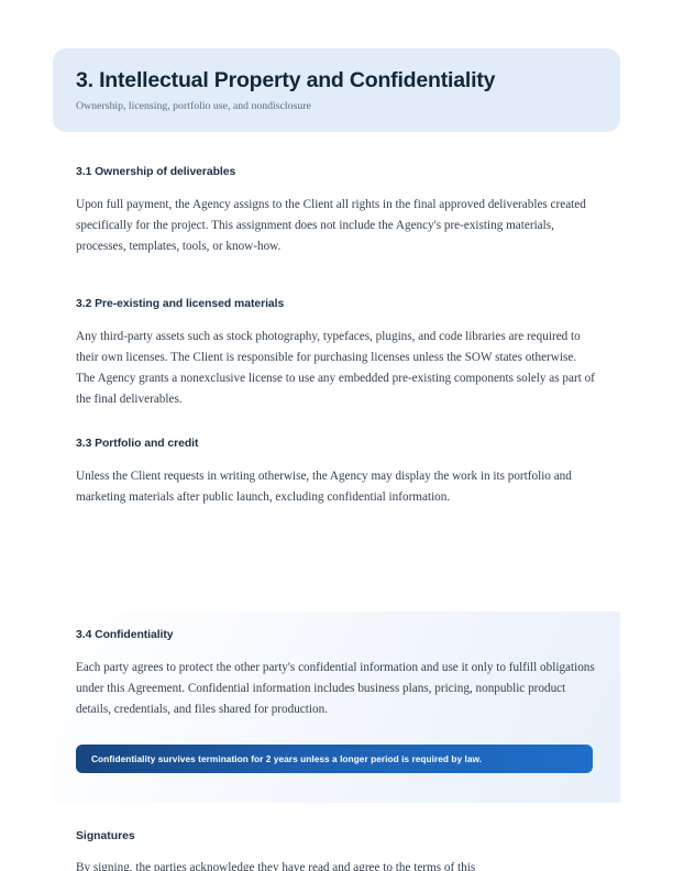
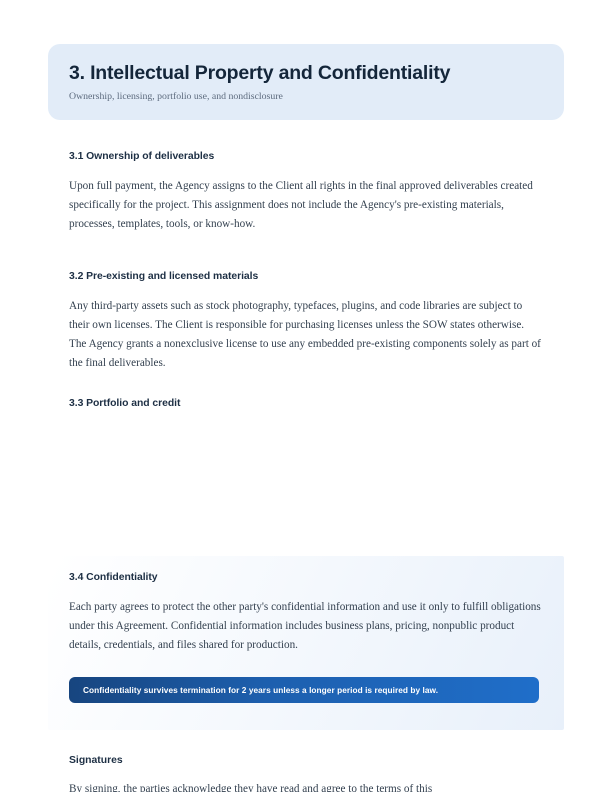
  3. Intellectual Property and Confidentiality
  Ownership, licensing, portfolio use, and nondisclosure
  3.1 Ownership of deliverables
  Upon full payment, the Agency assigns to the Client all rights in the final approved deliverables created specifically for the project. This assignment does not include the Agency's pre-existing materials, processes, templates, tools, or know-how.
  3.2 Pre-existing and licensed materials
- Any third-party assets such as stock photography, typefaces, plugins, and code libraries are required to their own licenses. The Client is responsible for purchasing licenses unless the SOW states otherwise. The Agency grants a nonexclusive license to use any embedded pre-existing components solely as part of the final deliverables.
+ Any third-party assets such as stock photography, typefaces, plugins, and code libraries are subject to their own licenses. The Client is responsible for purchasing licenses unless the SOW states otherwise. The Agency grants a nonexclusive license to use any embedded pre-existing components solely as part of the final deliverables.
  3.3 Portfolio and credit
- Unless the Client requests in writing otherwise, the Agency may display the work in its portfolio and marketing materials after public launch, excluding confidential information.
  3.4 Confidentiality
  Each party agrees to protect the other party's confidential information and use it only to fulfill obligations under this Agreement. Confidential information includes business plans, pricing, nonpublic product details, credentials, and files shared for production.
  Confidentiality survives termination for 2 years unless a longer period is required by law.
  Signatures
  By signing, the parties acknowledge they have read and agree to the terms of this
